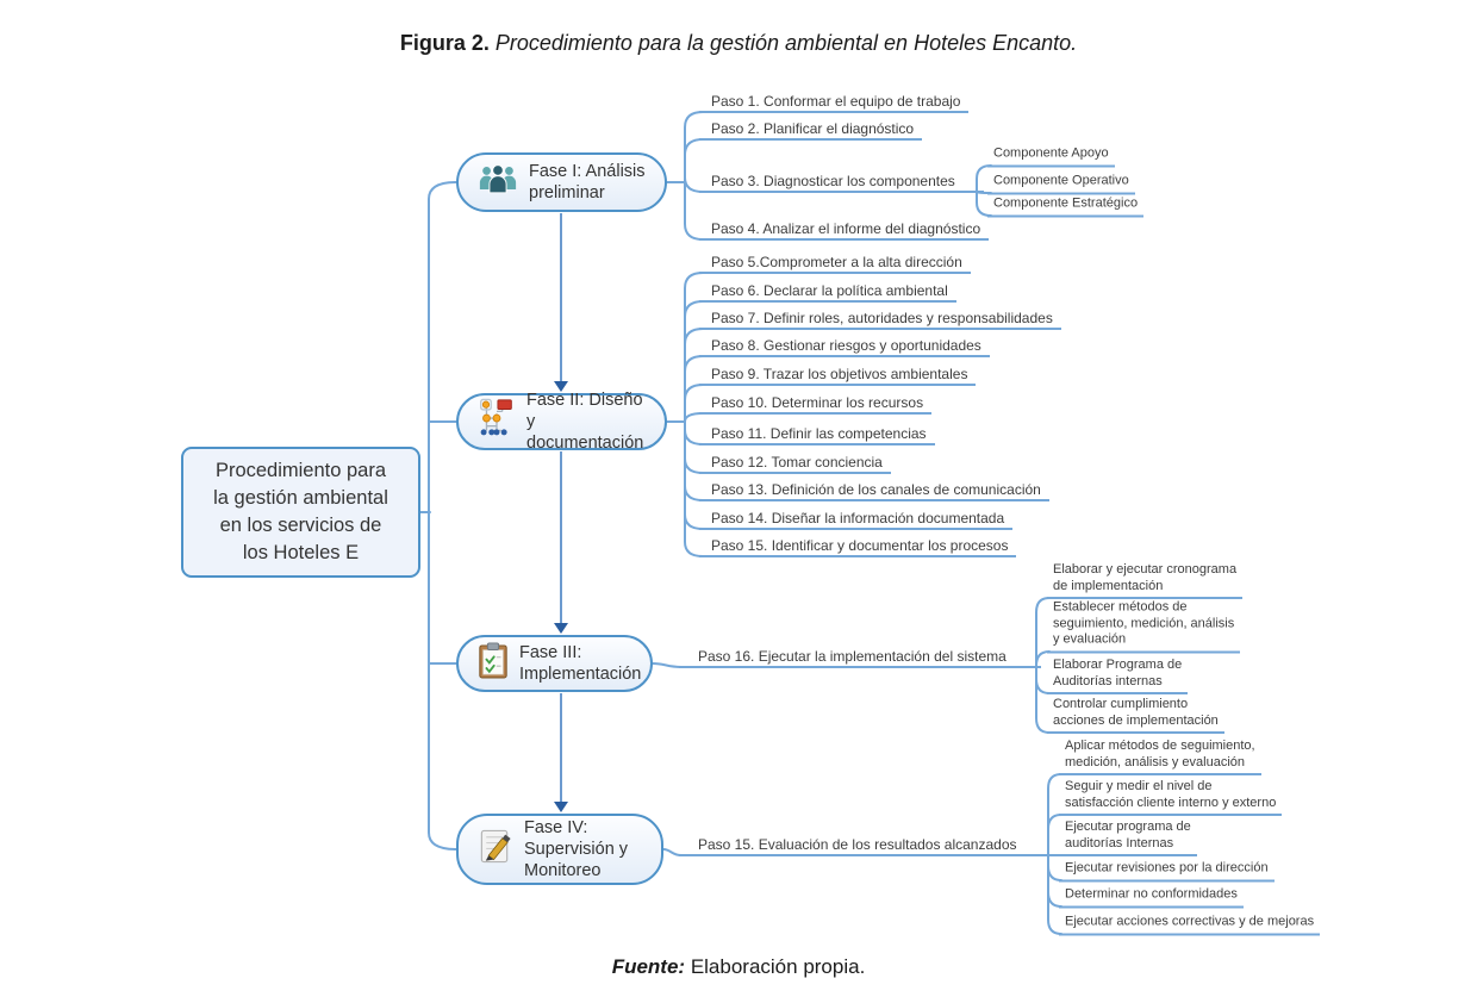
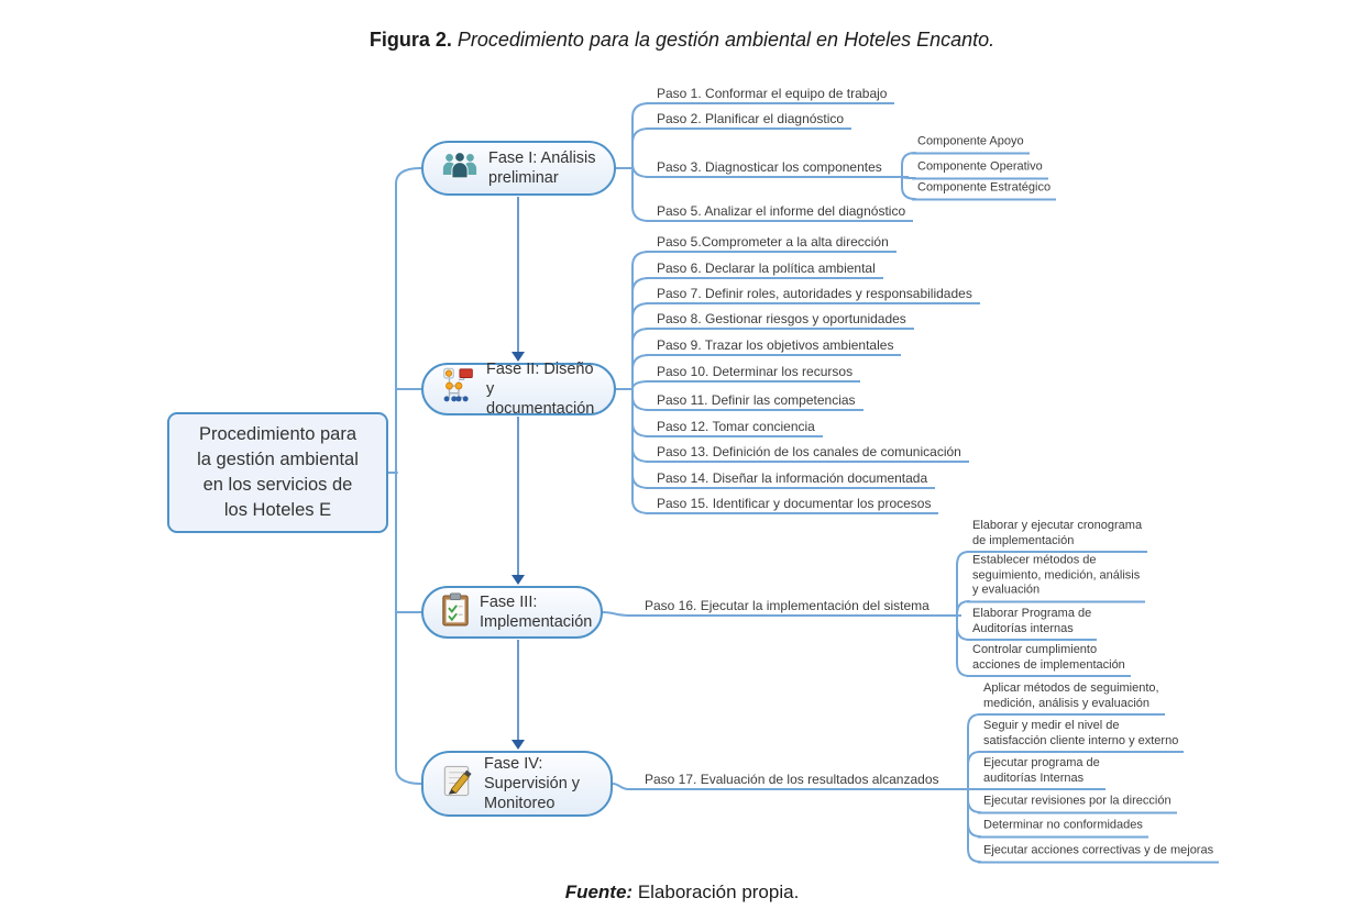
  Figura 2. Procedimiento para la gestión ambiental en Hoteles Encanto.
  Procedimiento para
  la gestión ambiental
  en los servicios de
  los Hoteles E
  Fase I: Análisis
  preliminar
  Fase II: Diseño y
  documentación
  Fase III:
  Implementación
  Fase IV:
  Supervisión y
  Monitoreo
  Paso 1. Conformar el equipo de trabajo
  Paso 2. Planificar el diagnóstico
  Paso 3. Diagnosticar los componentes
- Paso 4. Analizar el informe del diagnóstico
+ Paso 5. Analizar el informe del diagnóstico
  Componente Apoyo
  Componente Operativo
  Componente Estratégico
  Paso 5.Comprometer a la alta dirección
  Paso 6. Declarar la política ambiental
  Paso 7. Definir roles, autoridades y responsabilidades
  Paso 8. Gestionar riesgos y oportunidades
  Paso 9. Trazar los objetivos ambientales
  Paso 10. Determinar los recursos
  Paso 11. Definir las competencias
  Paso 12. Tomar conciencia
  Paso 13. Definición de los canales de comunicación
  Paso 14. Diseñar la información documentada
  Paso 15. Identificar y documentar los procesos
  Paso 16. Ejecutar la implementación del sistema
  Elaborar y ejecutar cronograma
  de implementación
  Establecer métodos de
  seguimiento, medición, análisis
  y evaluación
  Elaborar Programa de
  Auditorías internas
  Controlar cumplimiento
  acciones de implementación
- Paso 15. Evaluación de los resultados alcanzados
+ Paso 17. Evaluación de los resultados alcanzados
  Aplicar métodos de seguimiento,
  medición, análisis y evaluación
  Seguir y medir el nivel de
  satisfacción cliente interno y externo
  Ejecutar programa de
  auditorías Internas
  Ejecutar revisiones por la dirección
  Determinar no conformidades
  Ejecutar acciones correctivas y de mejoras
  Fuente: Elaboración propia.
